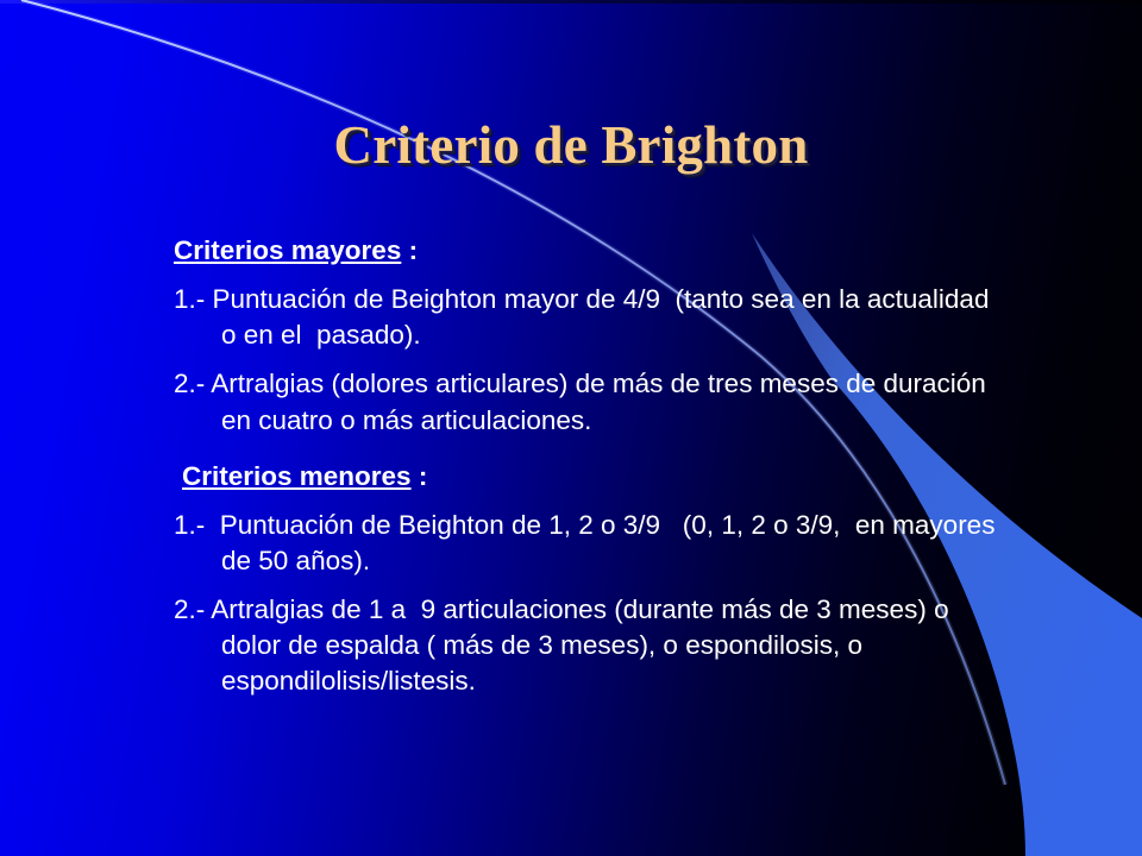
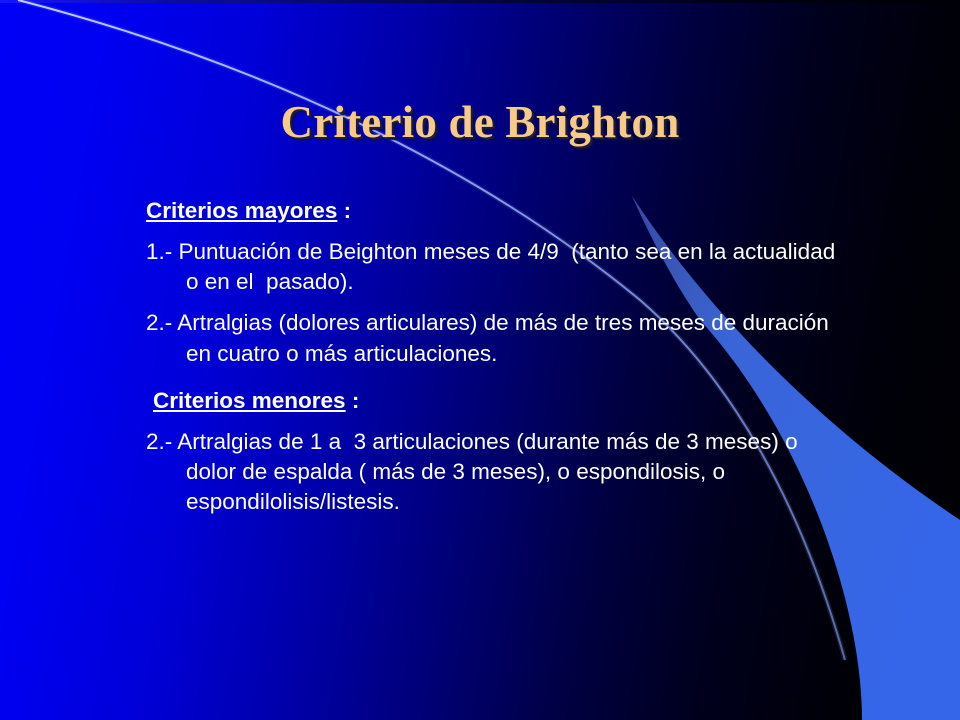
  Criterio de Brighton
  Criterios mayores :
- 1.- Puntuación de Beighton mayor de 4/9 (tanto sea en la actualidad o en el pasado).
+ 1.- Puntuación de Beighton meses de 4/9 (tanto sea en la actualidad o en el pasado).
  2.- Artralgias (dolores articulares) de más de tres meses de duración en cuatro o más articulaciones.
  Criterios menores :
- 1.- Puntuación de Beighton de 1, 2 o 3/9 (0, 1, 2 o 3/9, en mayores de 50 años).
- 2.- Artralgias de 1 a 9 articulaciones (durante más de 3 meses) o dolor de espalda ( más de 3 meses), o espondilosis, o espondilolisis/listesis.
+ 2.- Artralgias de 1 a 3 articulaciones (durante más de 3 meses) o dolor de espalda ( más de 3 meses), o espondilosis, o espondilolisis/listesis.
